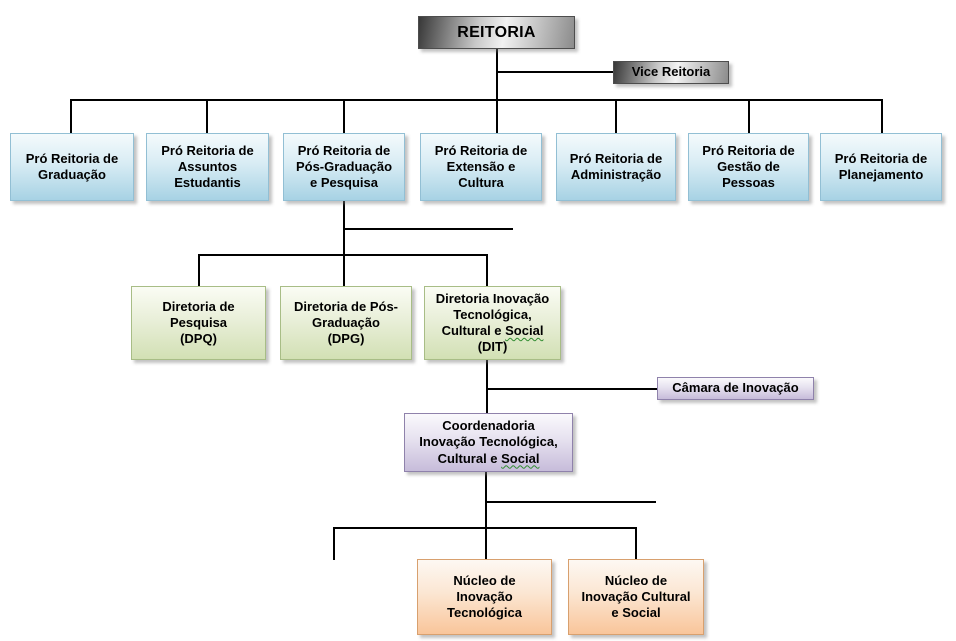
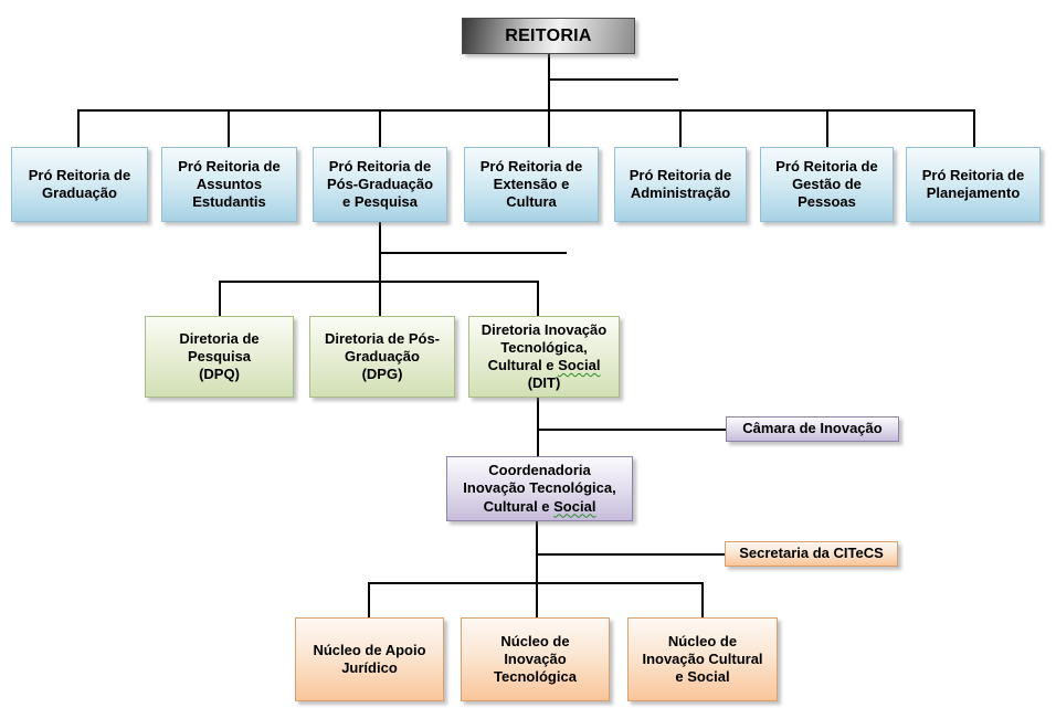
  REITORIA
- Vice Reitoria
  Pró Reitoria de
  Graduação
  Pró Reitoria de
  Assuntos
  Estudantis
  Pró Reitoria de
  Pós-Graduação
  e Pesquisa
  Pró Reitoria de
  Extensão e
  Cultura
  Pró Reitoria de
  Administração
  Pró Reitoria de
  Gestão de
  Pessoas
  Pró Reitoria de
  Planejamento
  Diretoria de
  Pesquisa
  (DPQ)
  Diretoria de Pós-
  Graduação
  (DPG)
  Diretoria Inovação
  Tecnológica,
  Cultural e Social
  (DIT)
  Câmara de Inovação
  Coordenadoria
  Inovação Tecnológica,
  Cultural e Social
+ Secretaria da CITeCS
+ Núcleo de Apoio
+ Jurídico
  Núcleo de
  Inovação
  Tecnológica
  Núcleo de
  Inovação Cultural
  e Social
